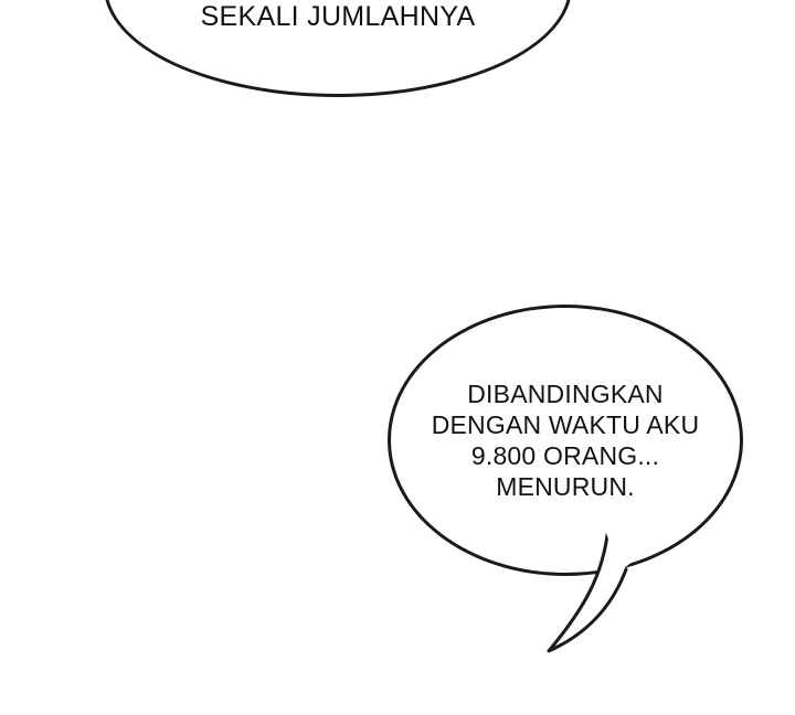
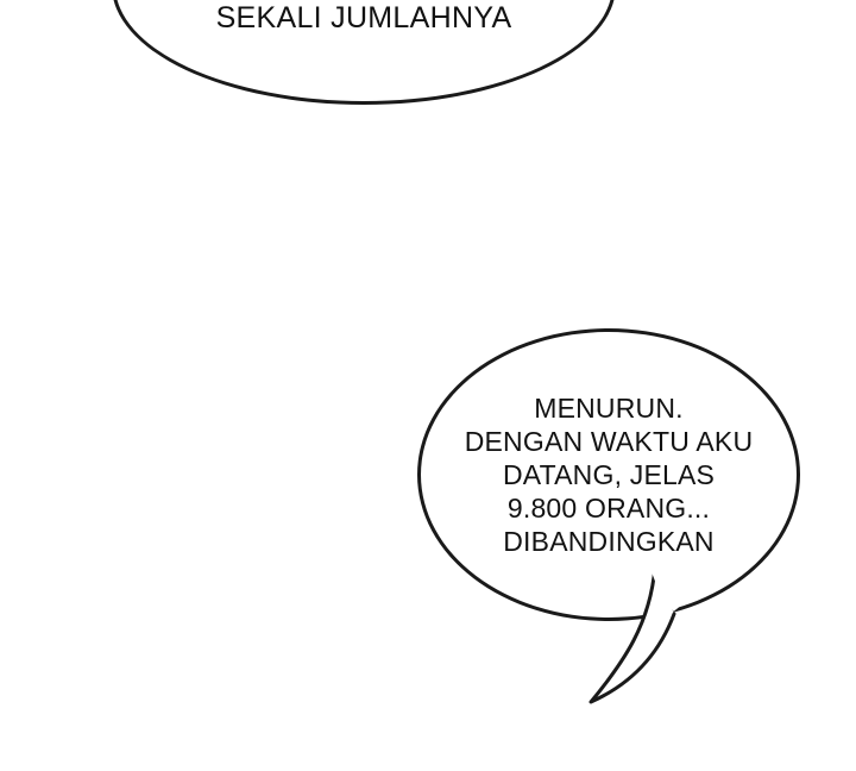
  SEKALI JUMLAHNYA
- DIBANDINGKAN
+ MENURUN.
  DENGAN WAKTU AKU
+ DATANG, JELAS
  9.800 ORANG...
- MENURUN.
+ DIBANDINGKAN
